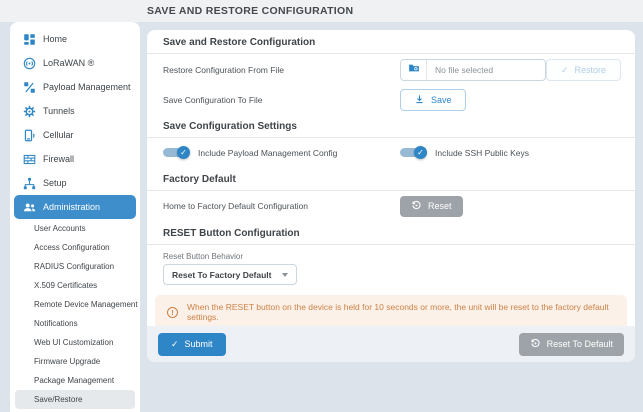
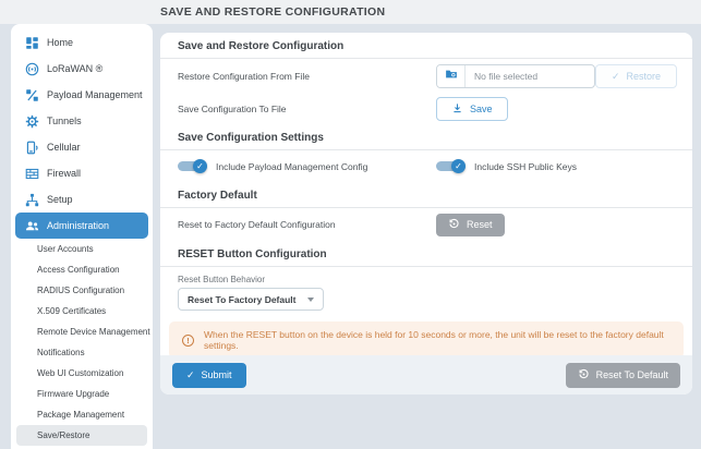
  SAVE AND RESTORE CONFIGURATION
  Home
  LoRaWAN ®
  Payload Management
  Tunnels
  Cellular
  Firewall
  Setup
  Administration
  User Accounts
  Access Configuration
  RADIUS Configuration
  X.509 Certificates
  Remote Device Management
  Notifications
  Web UI Customization
  Firmware Upgrade
  Package Management
  Save/Restore
  Save and Restore Configuration
  Restore Configuration From File
  No file selected
  ✓
  Restore
  Save Configuration To File
  Save
  Save Configuration Settings
  ✓
  Include Payload Management Config
  ✓
  Include SSH Public Keys
  Factory Default
- Home to Factory Default Configuration
+ Reset to Factory Default Configuration
  Reset
  RESET Button Configuration
  Reset Button Behavior
  Reset To Factory Default
  !
  When the RESET button on the device is held for 10 seconds or more, the unit will be reset to the factory default settings.
  ✓
  Submit
  Reset To Default
